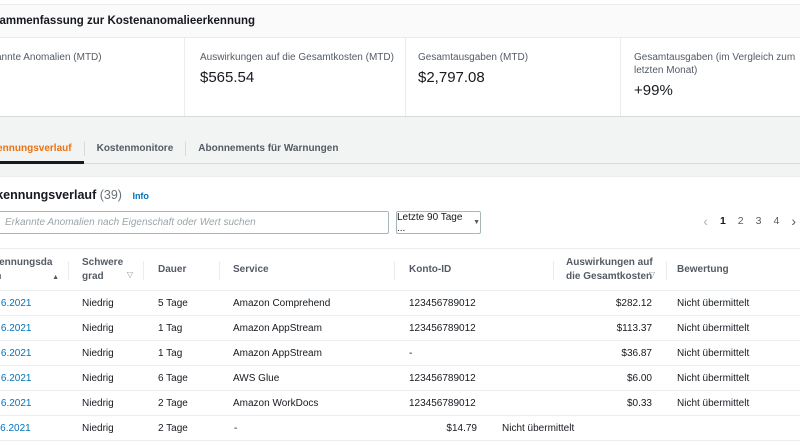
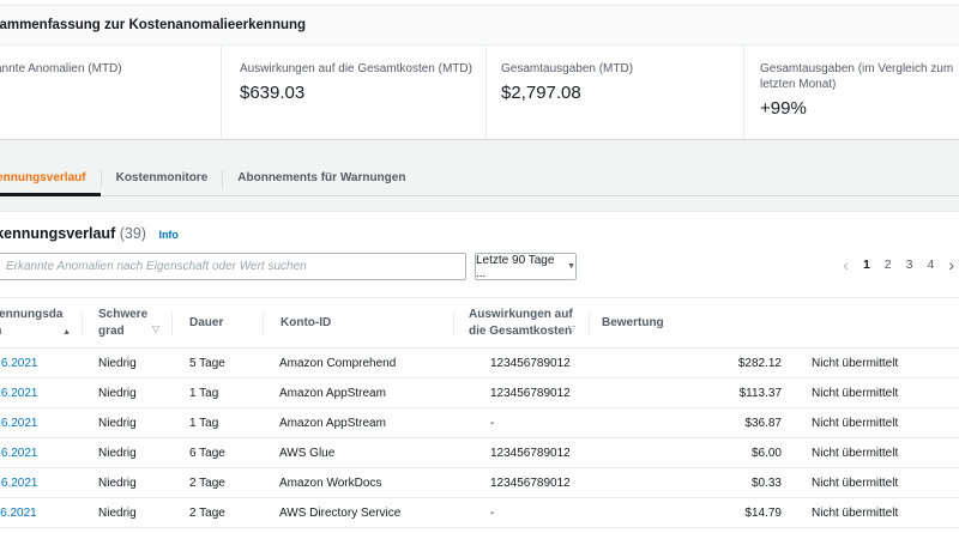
  ammenfassung zur Kostenanomalieerkennung
  nnte Anomalien (MTD)
  Auswirkungen auf die Gesamtkosten (MTD)
- $565.54
+ $639.03
  Gesamtausgaben (MTD)
  $2,797.08
  Gesamtausgaben (im Vergleich zum letzten Monat)
  +99%
  nnungsverlauf
  Kostenmonitore
  Abonnements für Warnungen
  ennungsverlauf (39) Info
  Erkannte Anomalien nach Eigenschaft oder Wert suchen
  Letzte 90 Tage ...
  ‹
  1
  2
  3
  4
  ›
  Schweregrad
  ▽
  Dauer
- Service
  Konto-ID
  Auswirkungen auf die Gesamtkosten
  ▽
  Bewertung
  Niedrig
  5 Tage
  Amazon Comprehend
  123456789012
  $282.12
  Nicht übermittelt
  Niedrig
  1 Tag
  Amazon AppStream
  123456789012
  $113.37
  Nicht übermittelt
  Niedrig
  1 Tag
  Amazon AppStream
  -
  $36.87
  Nicht übermittelt
  Niedrig
  6 Tage
  AWS Glue
  123456789012
  $6.00
  Nicht übermittelt
  Niedrig
  2 Tage
  Amazon WorkDocs
  123456789012
  $0.33
  Nicht übermittelt
  Niedrig
  2 Tage
+ AWS Directory Service
  -
  $14.79
  Nicht übermittelt
